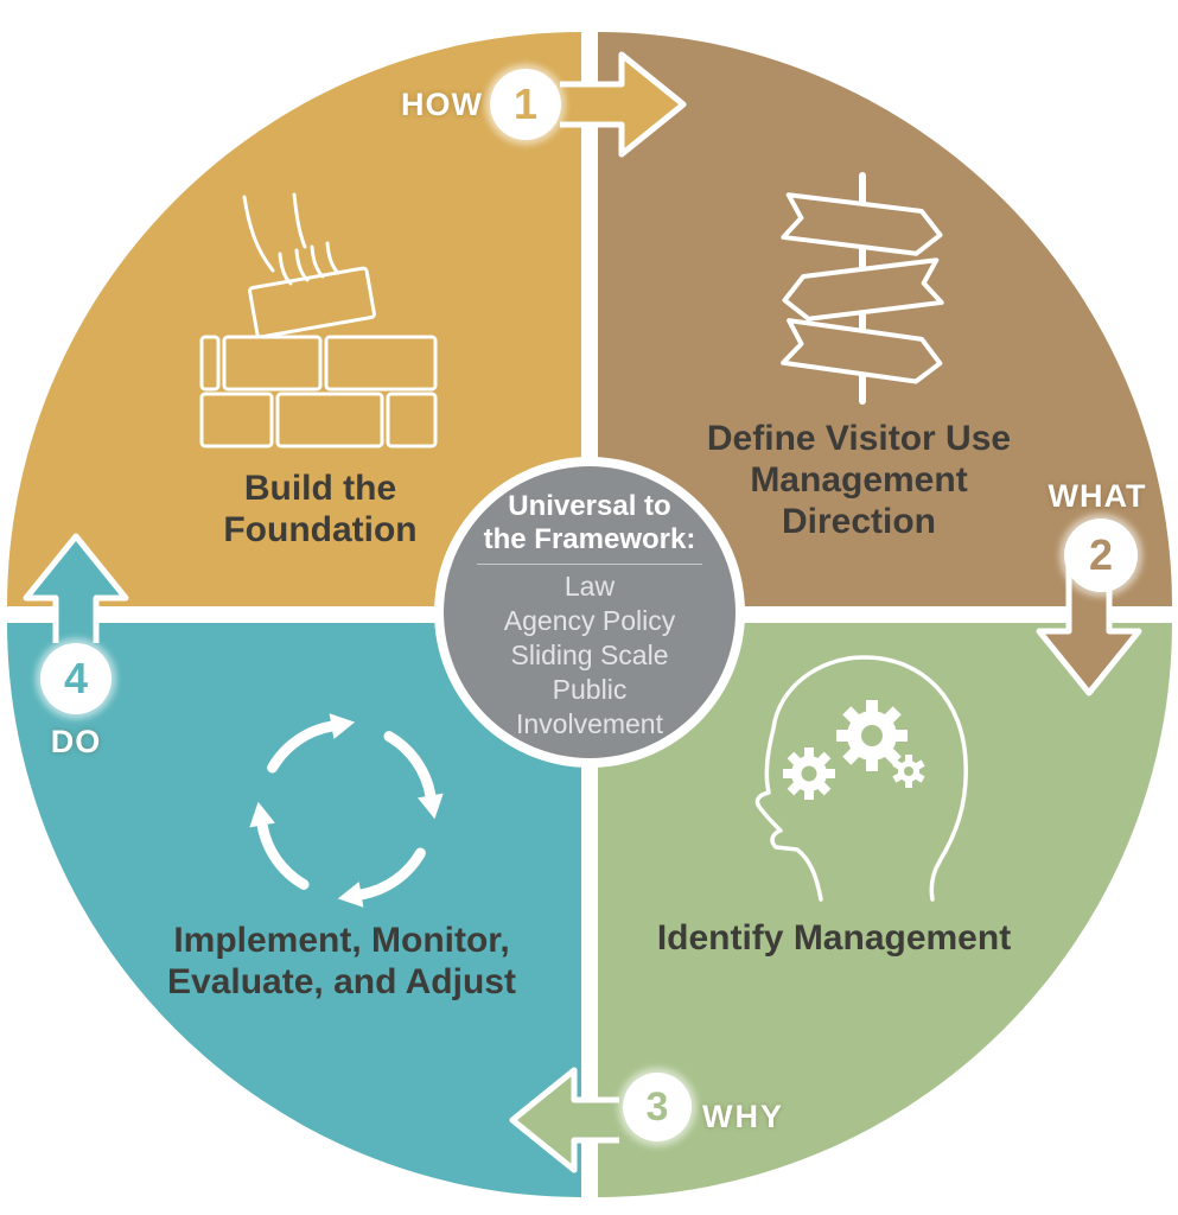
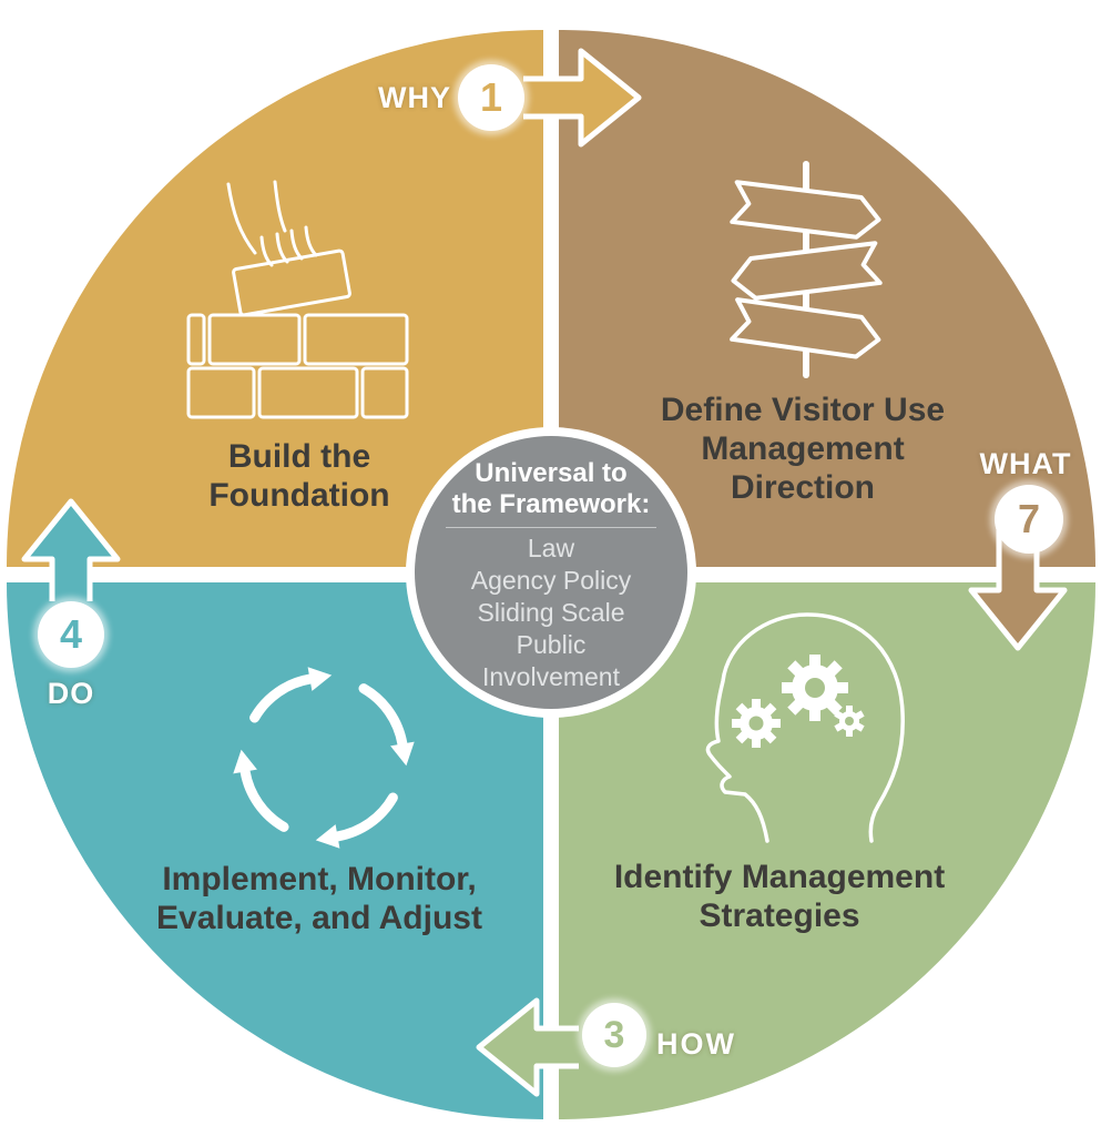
  Universal to
  the Framework:
  Law
  Agency Policy
  Sliding Scale
  Public Involvement
  Build the
  Foundation
  Define Visitor Use
  Management
  Direction
  Identify Management
+ Strategies
  Implement, Monitor,
  Evaluate, and Adjust
- HOW
+ WHY
  WHAT
- WHY
+ HOW
  DO
  1
- 2
+ 7
  3
  4
